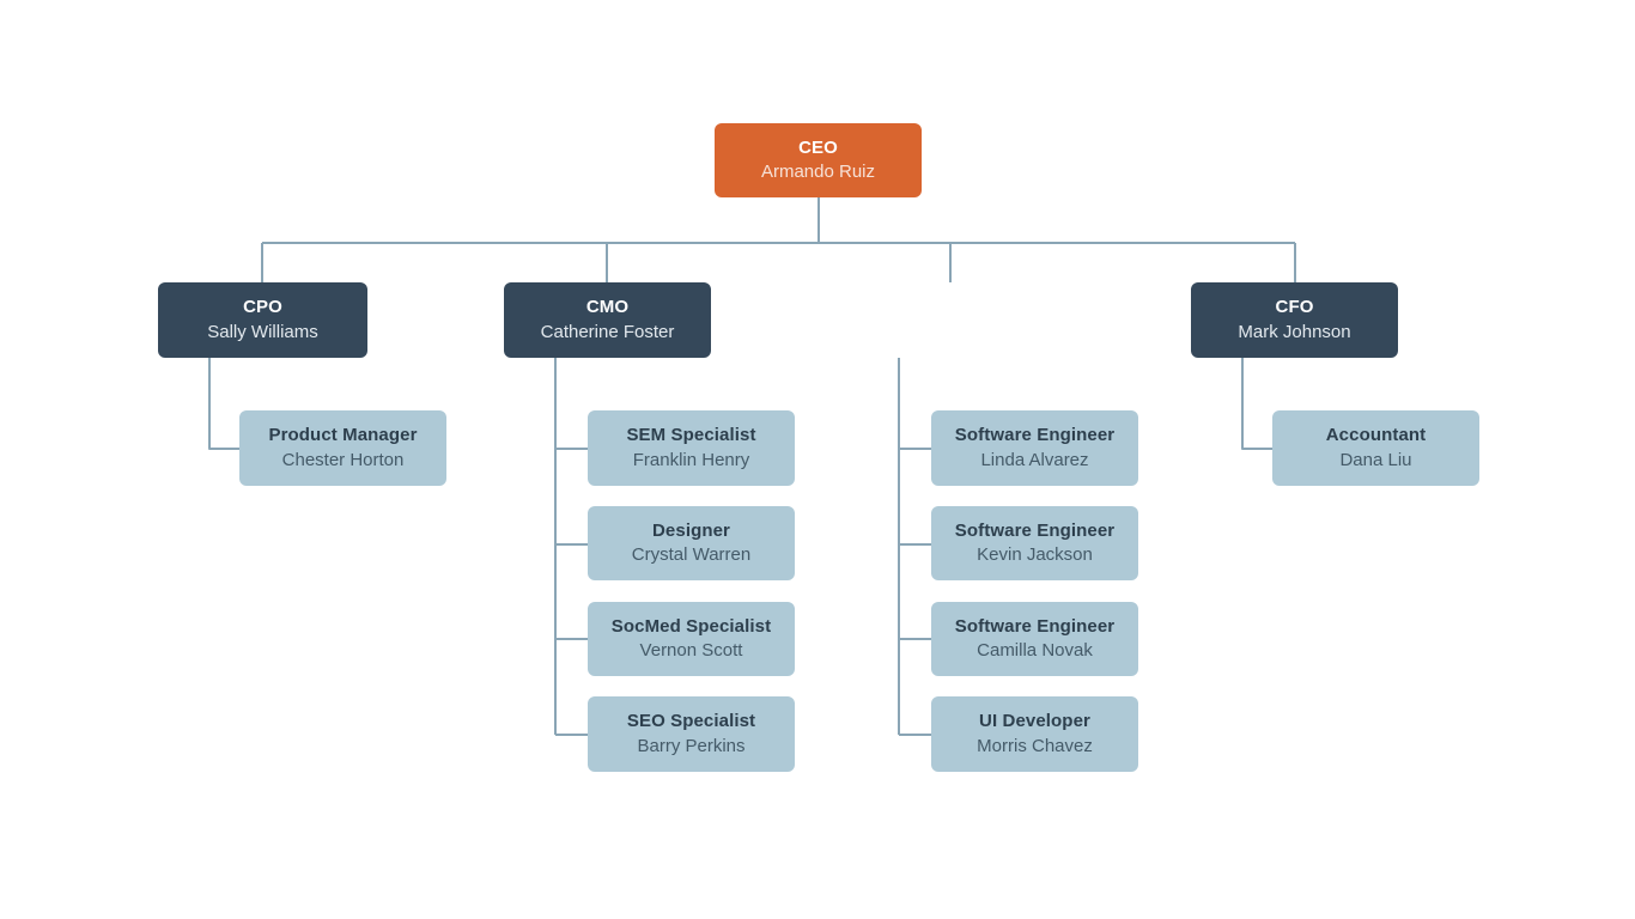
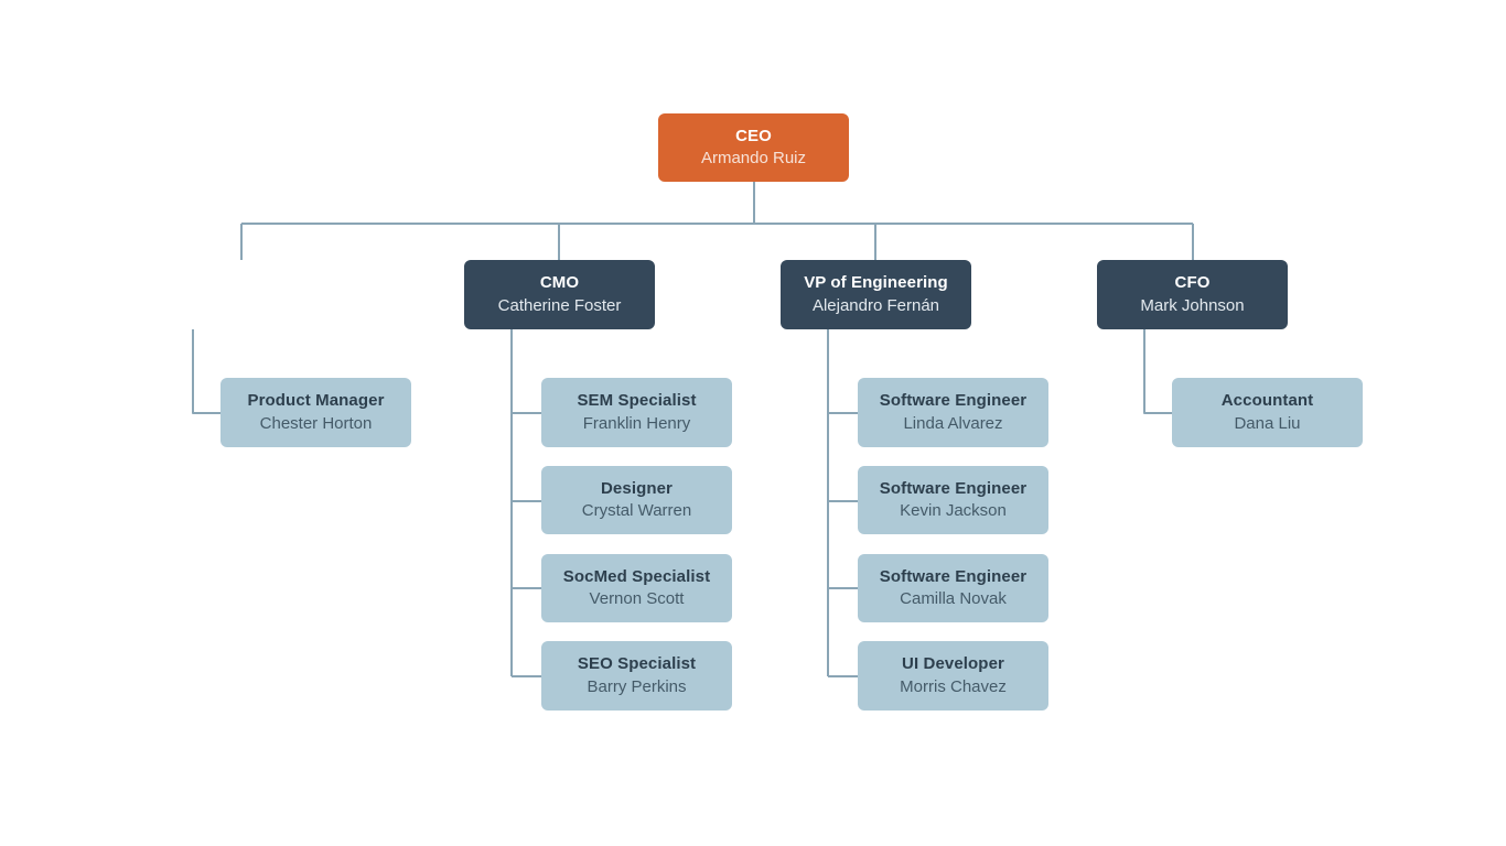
  CEO
  Armando Ruiz
- CPO
- Sally Williams
  CMO
  Catherine Foster
+ VP of Engineering
+ Alejandro Fernán
  CFO
  Mark Johnson
  Product Manager
  Chester Horton
  SEM Specialist
  Franklin Henry
  Designer
  Crystal Warren
  SocMed Specialist
  Vernon Scott
  SEO Specialist
  Barry Perkins
  Software Engineer
  Linda Alvarez
  Software Engineer
  Kevin Jackson
  Software Engineer
  Camilla Novak
  UI Developer
  Morris Chavez
  Accountant
  Dana Liu
